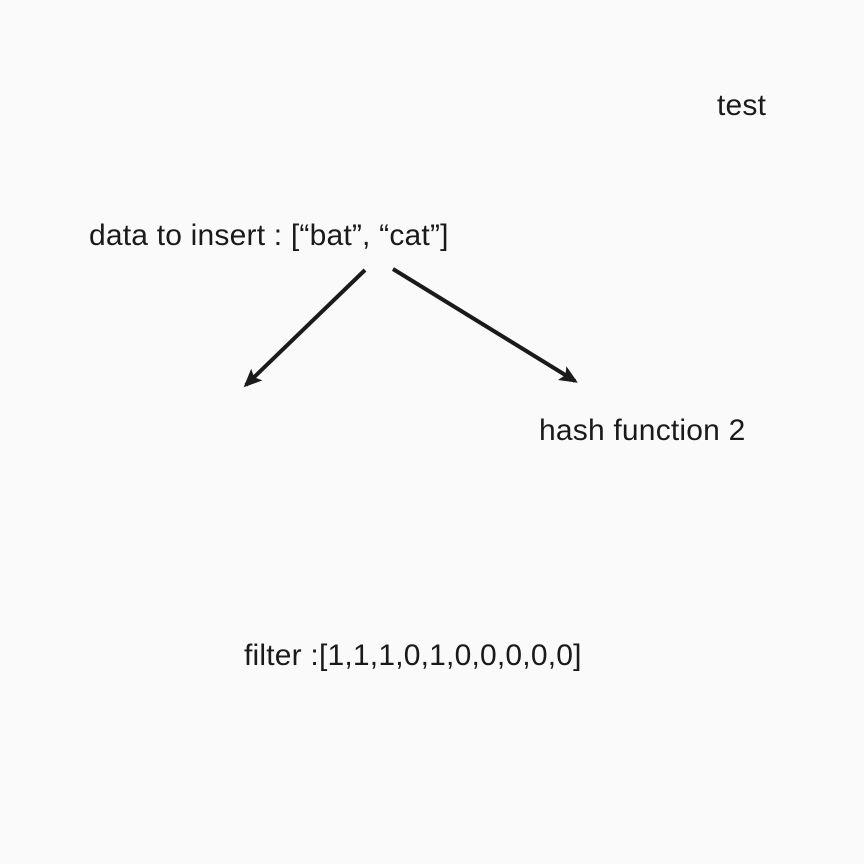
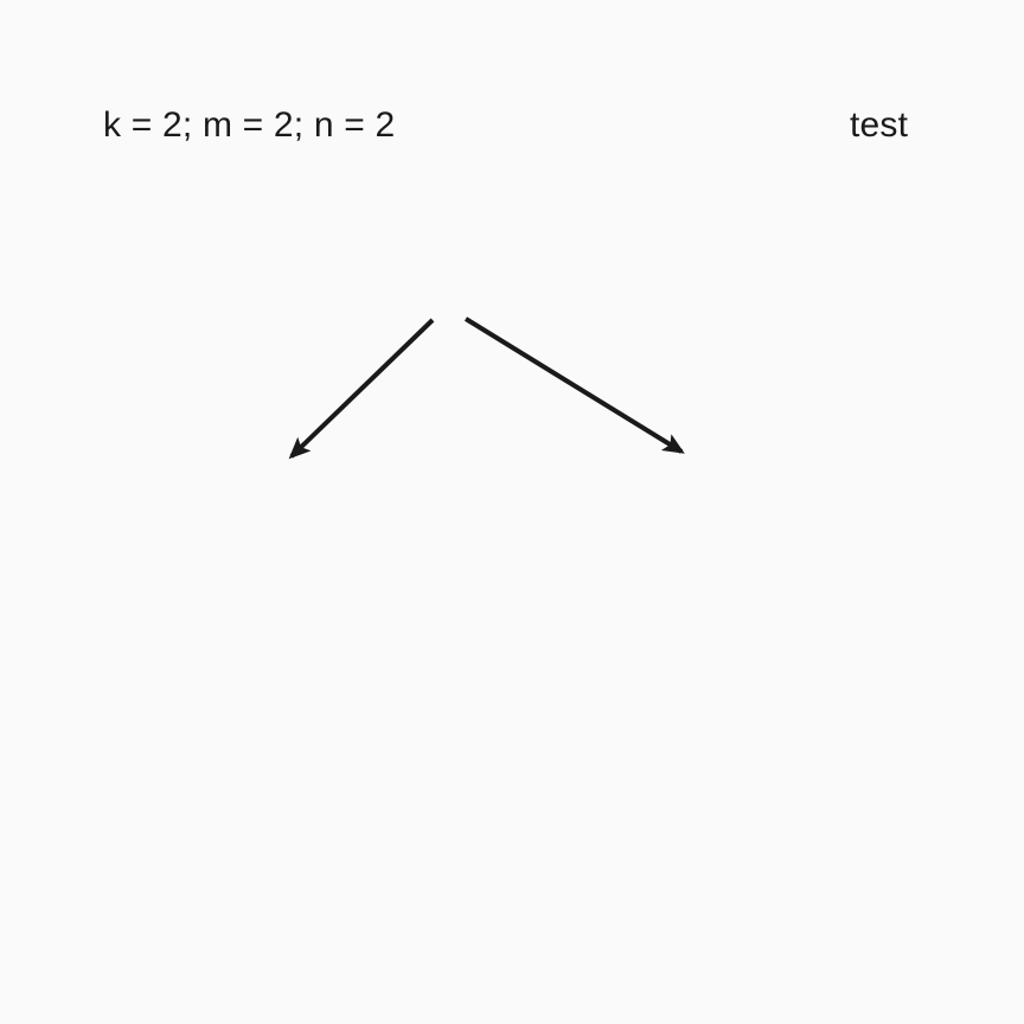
+ k = 2; m = 2; n = 2
  test
- data to insert : [“bat”, “cat”]
- hash function 2
- filter :[1,1,1,0,1,0,0,0,0,0]
